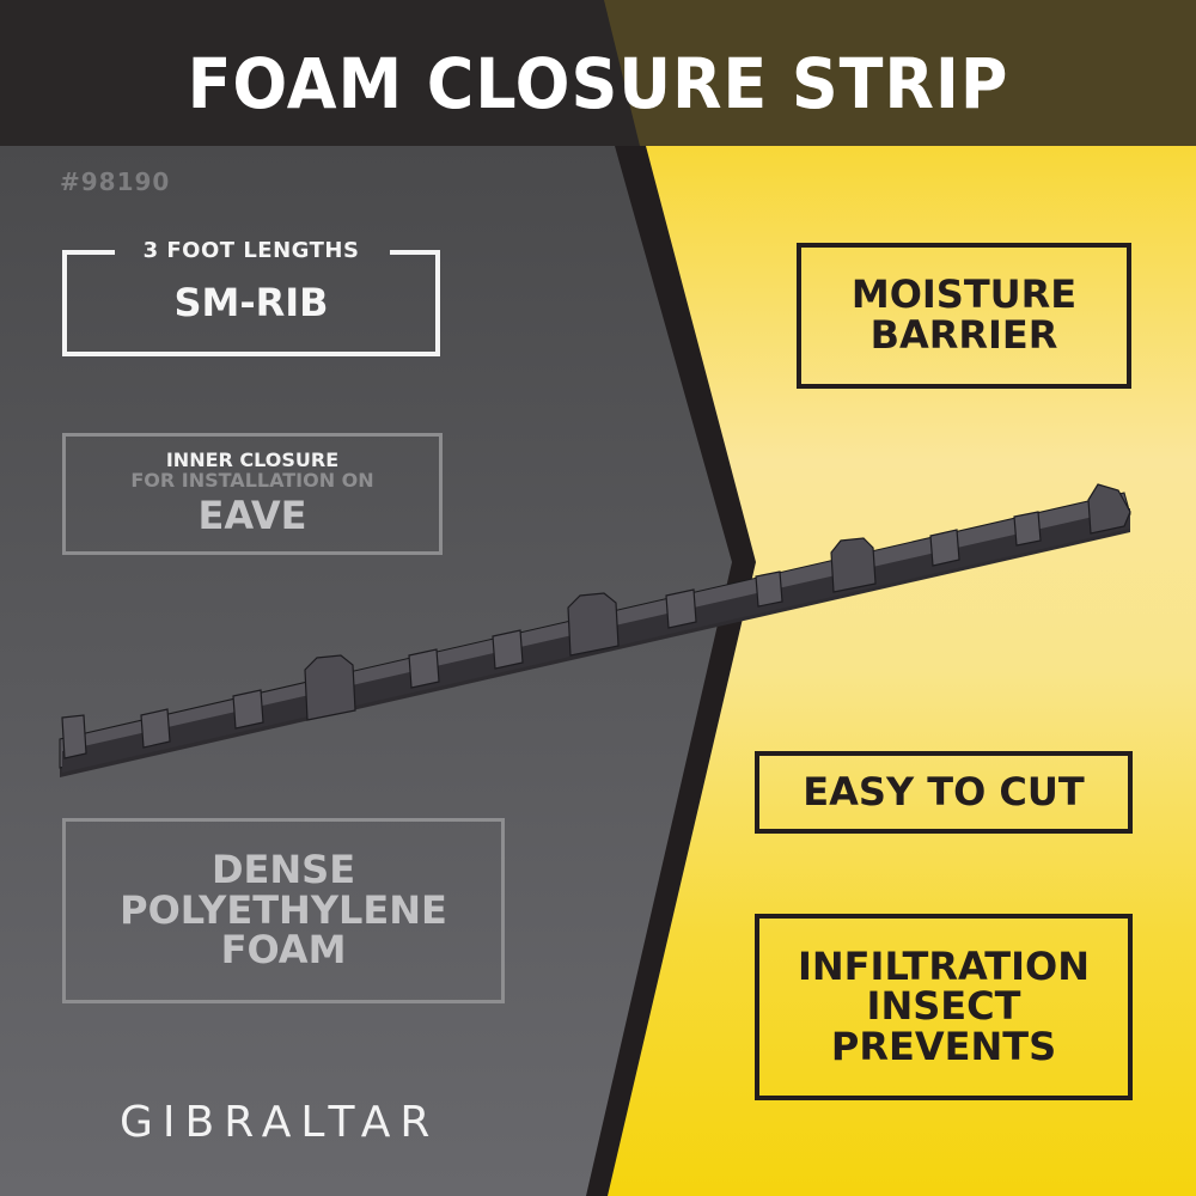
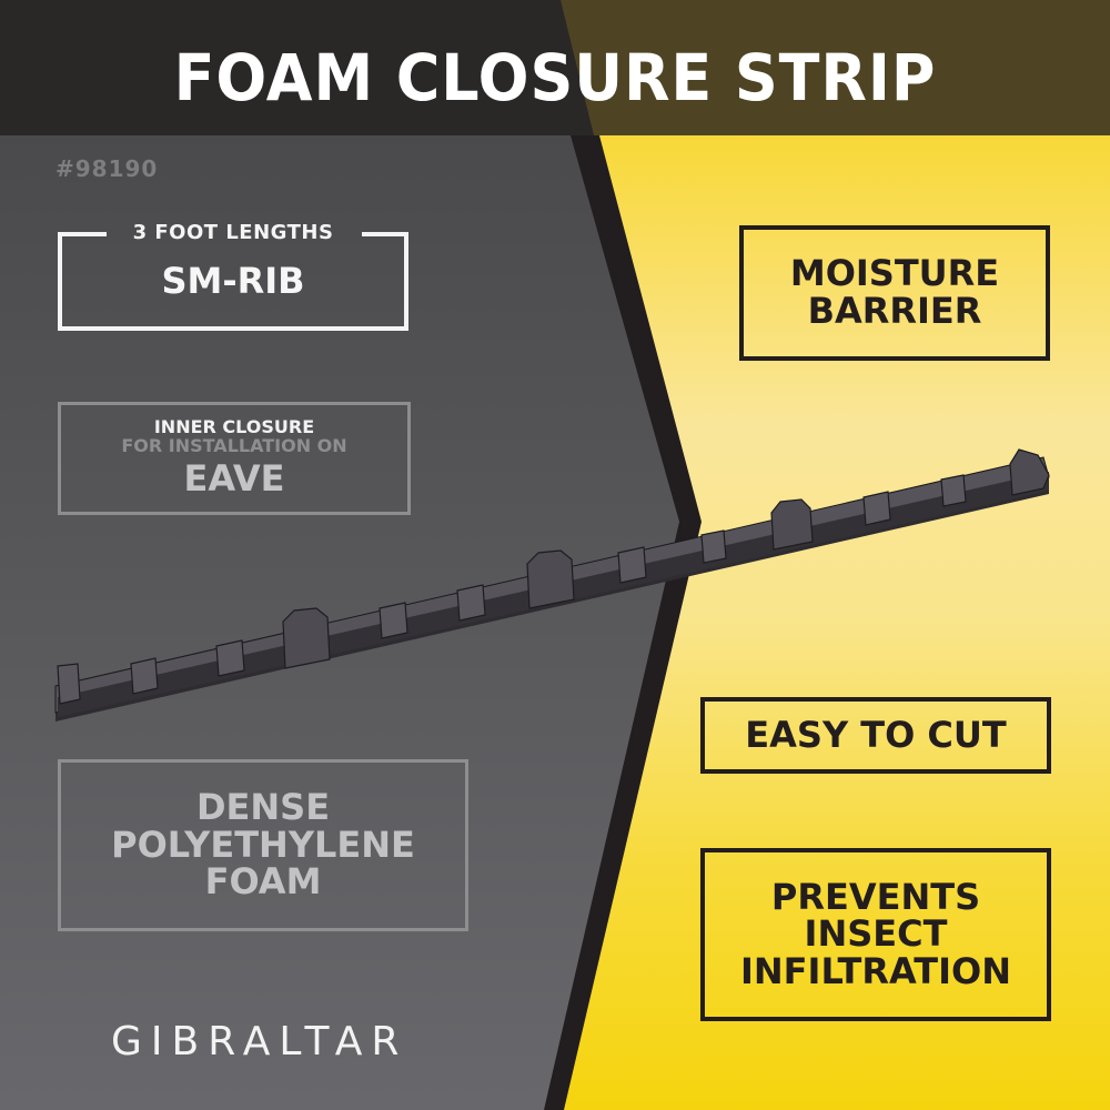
  FOAM CLOSURE STRIP
  #98190
  3 FOOT LENGTHS
  SM-RIB
  INNER CLOSURE
  FOR INSTALLATION ON
  EAVE
  DENSE
  POLYETHYLENE
  FOAM
  GIBRALTAR
  MOISTURE
  BARRIER
  EASY TO CUT
- INFILTRATION
+ PREVENTS
  INSECT
- PREVENTS
+ INFILTRATION
